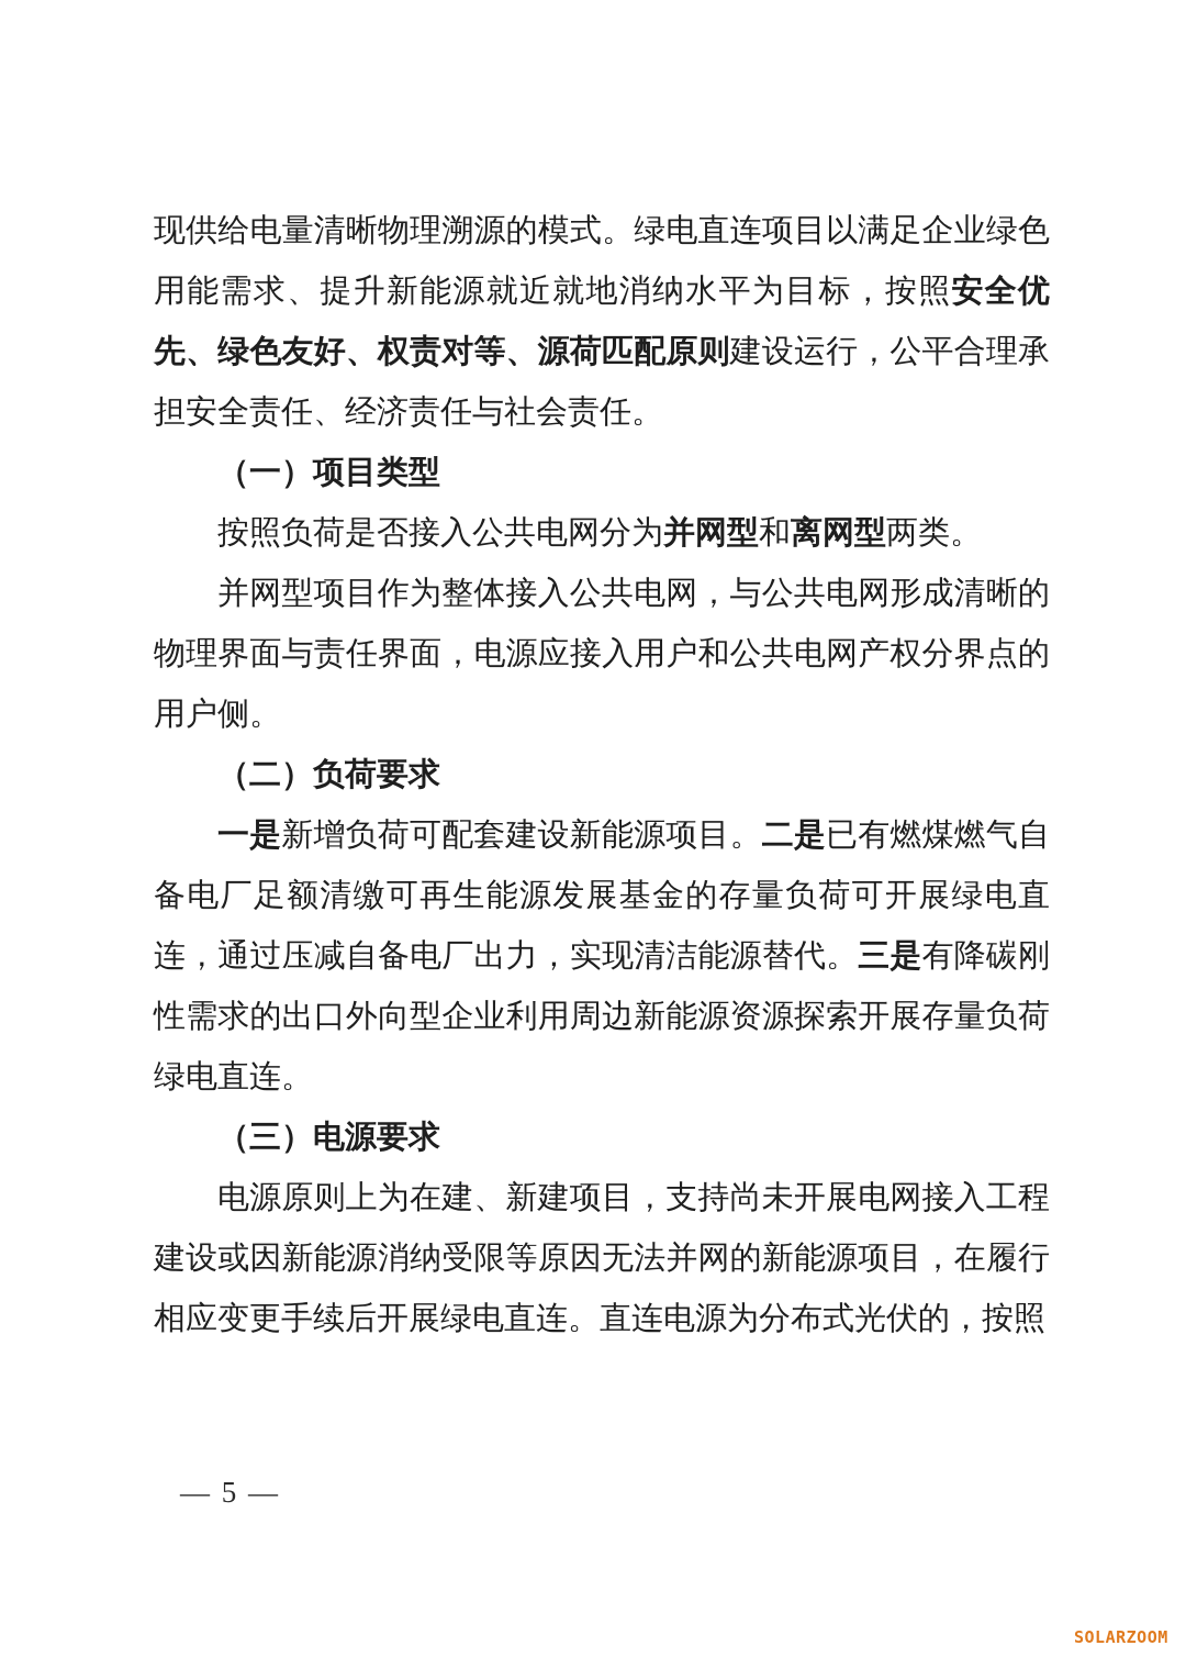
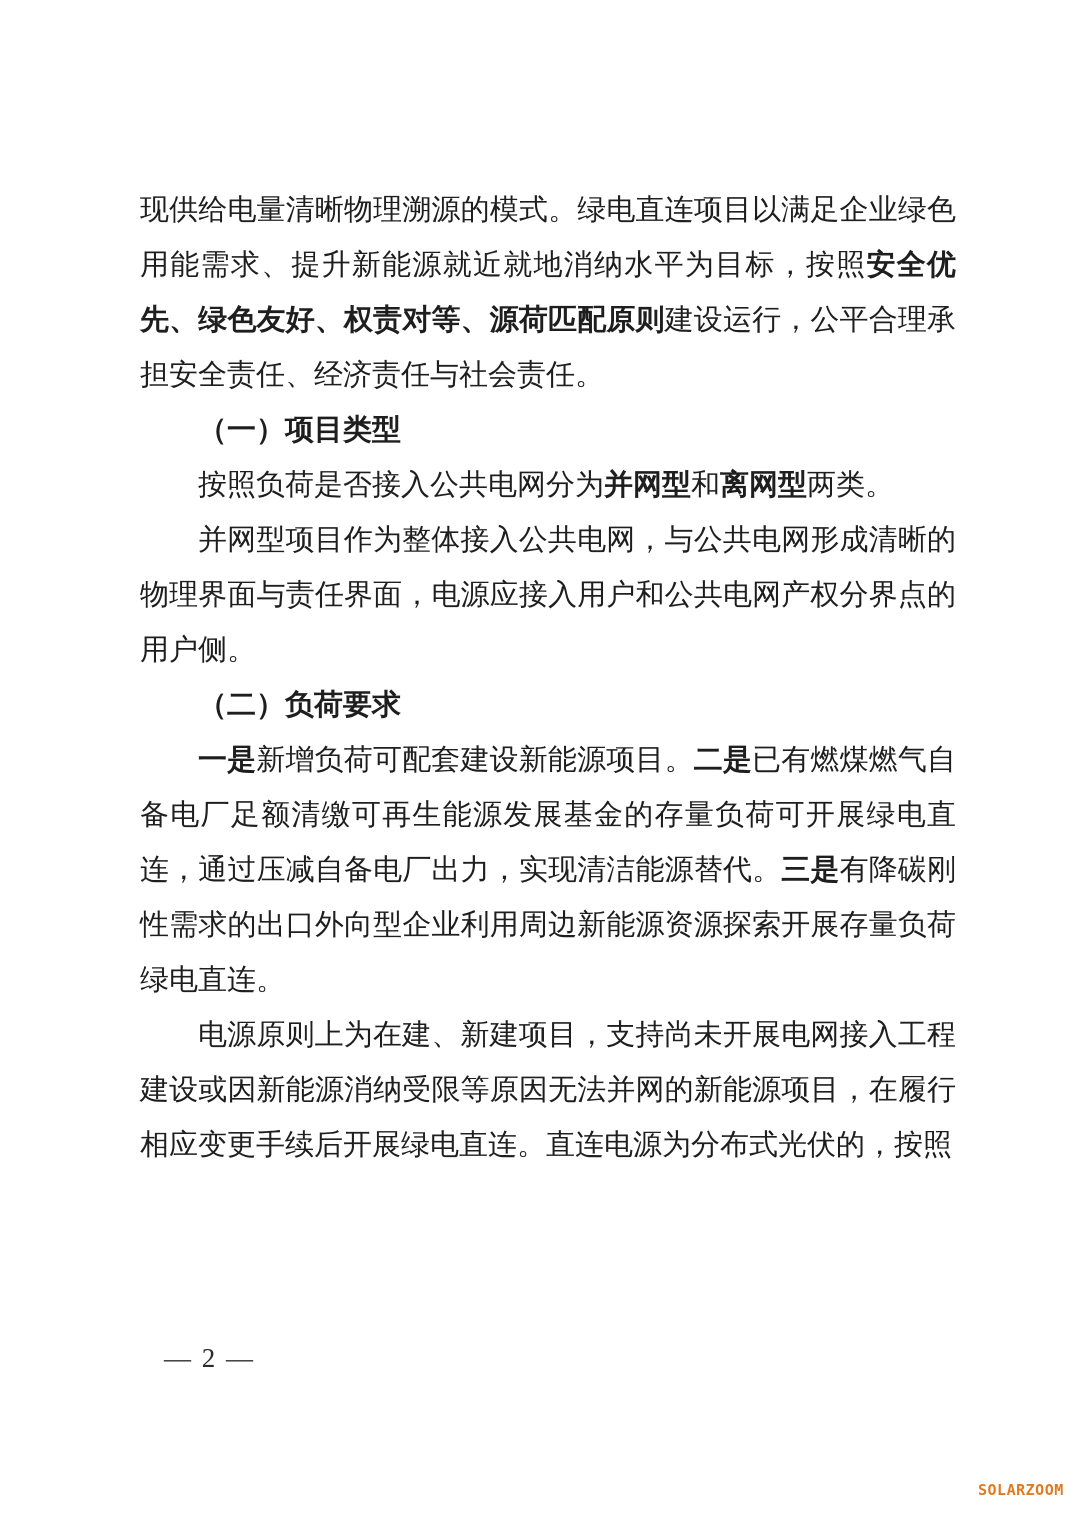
  现供给电量清晰物理溯源的模式。绿电直连项目以满足企业绿色用能需求、提升新能源就近就地消纳水平为目标，按照安全优先、绿色友好、权责对等、源荷匹配原则建设运行，公平合理承担安全责任、经济责任与社会责任。
  （一）项目类型
  按照负荷是否接入公共电网分为并网型和离网型两类。
  并网型项目作为整体接入公共电网，与公共电网形成清晰的物理界面与责任界面，电源应接入用户和公共电网产权分界点的用户侧。
  （二）负荷要求
  一是新增负荷可配套建设新能源项目。二是已有燃煤燃气自备电厂足额清缴可再生能源发展基金的存量负荷可开展绿电直连，通过压减自备电厂出力，实现清洁能源替代。三是有降碳刚性需求的出口外向型企业利用周边新能源资源探索开展存量负荷绿电直连。
- （三）电源要求
  电源原则上为在建、新建项目，支持尚未开展电网接入工程建设或因新能源消纳受限等原因无法并网的新能源项目，在履行相应变更手续后开展绿电直连。直连电源为分布式光伏的，按照
- — 5 —
+ — 2 —
  SOLARZOOM
